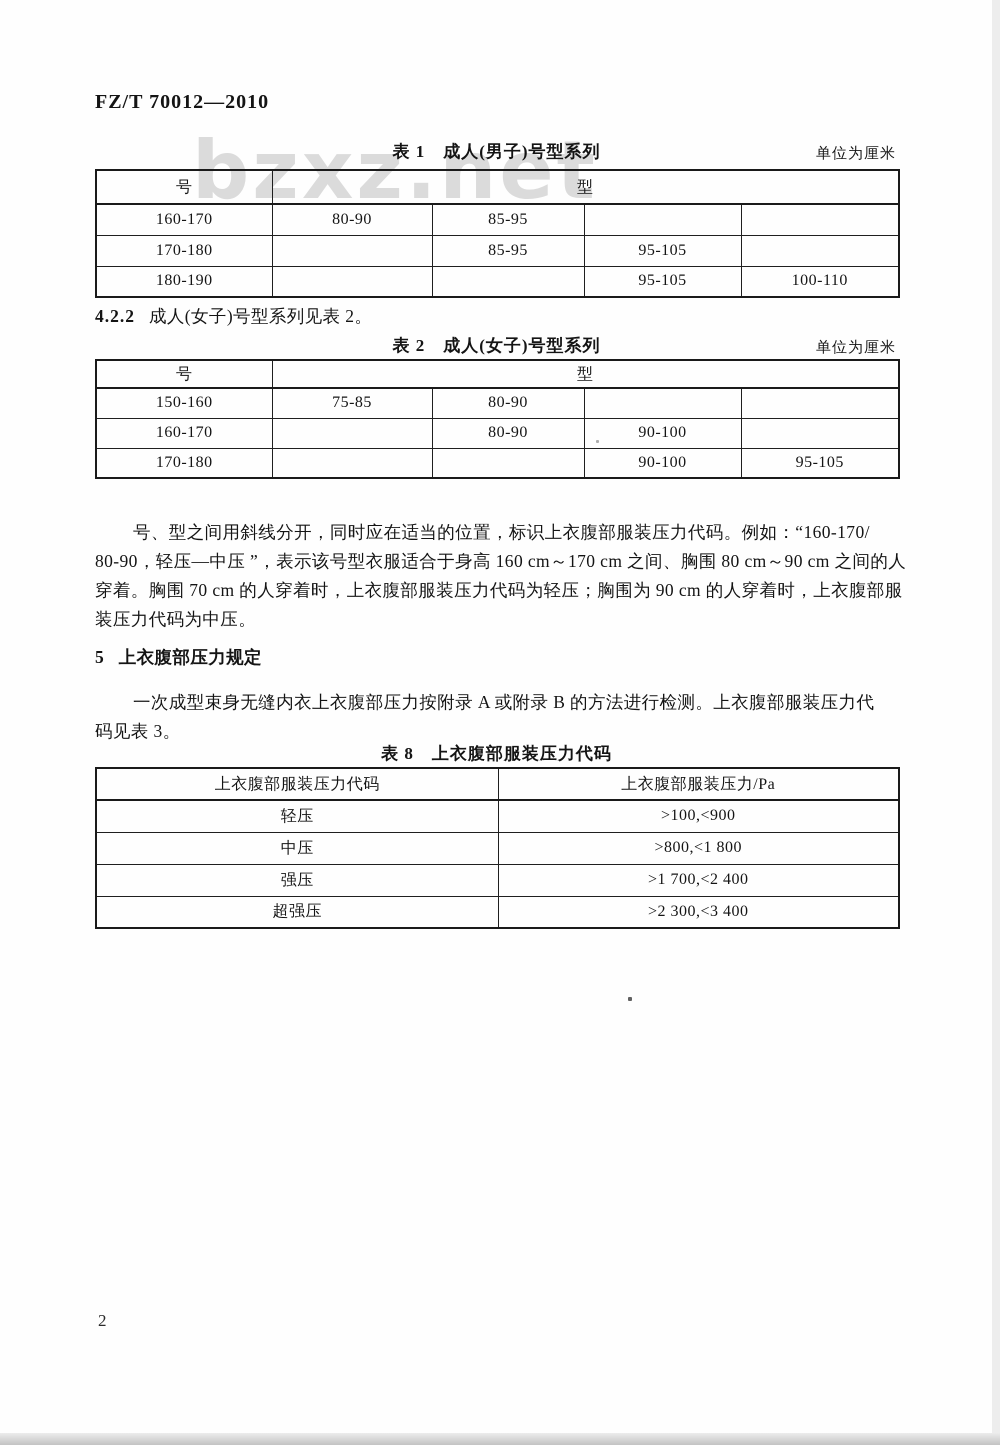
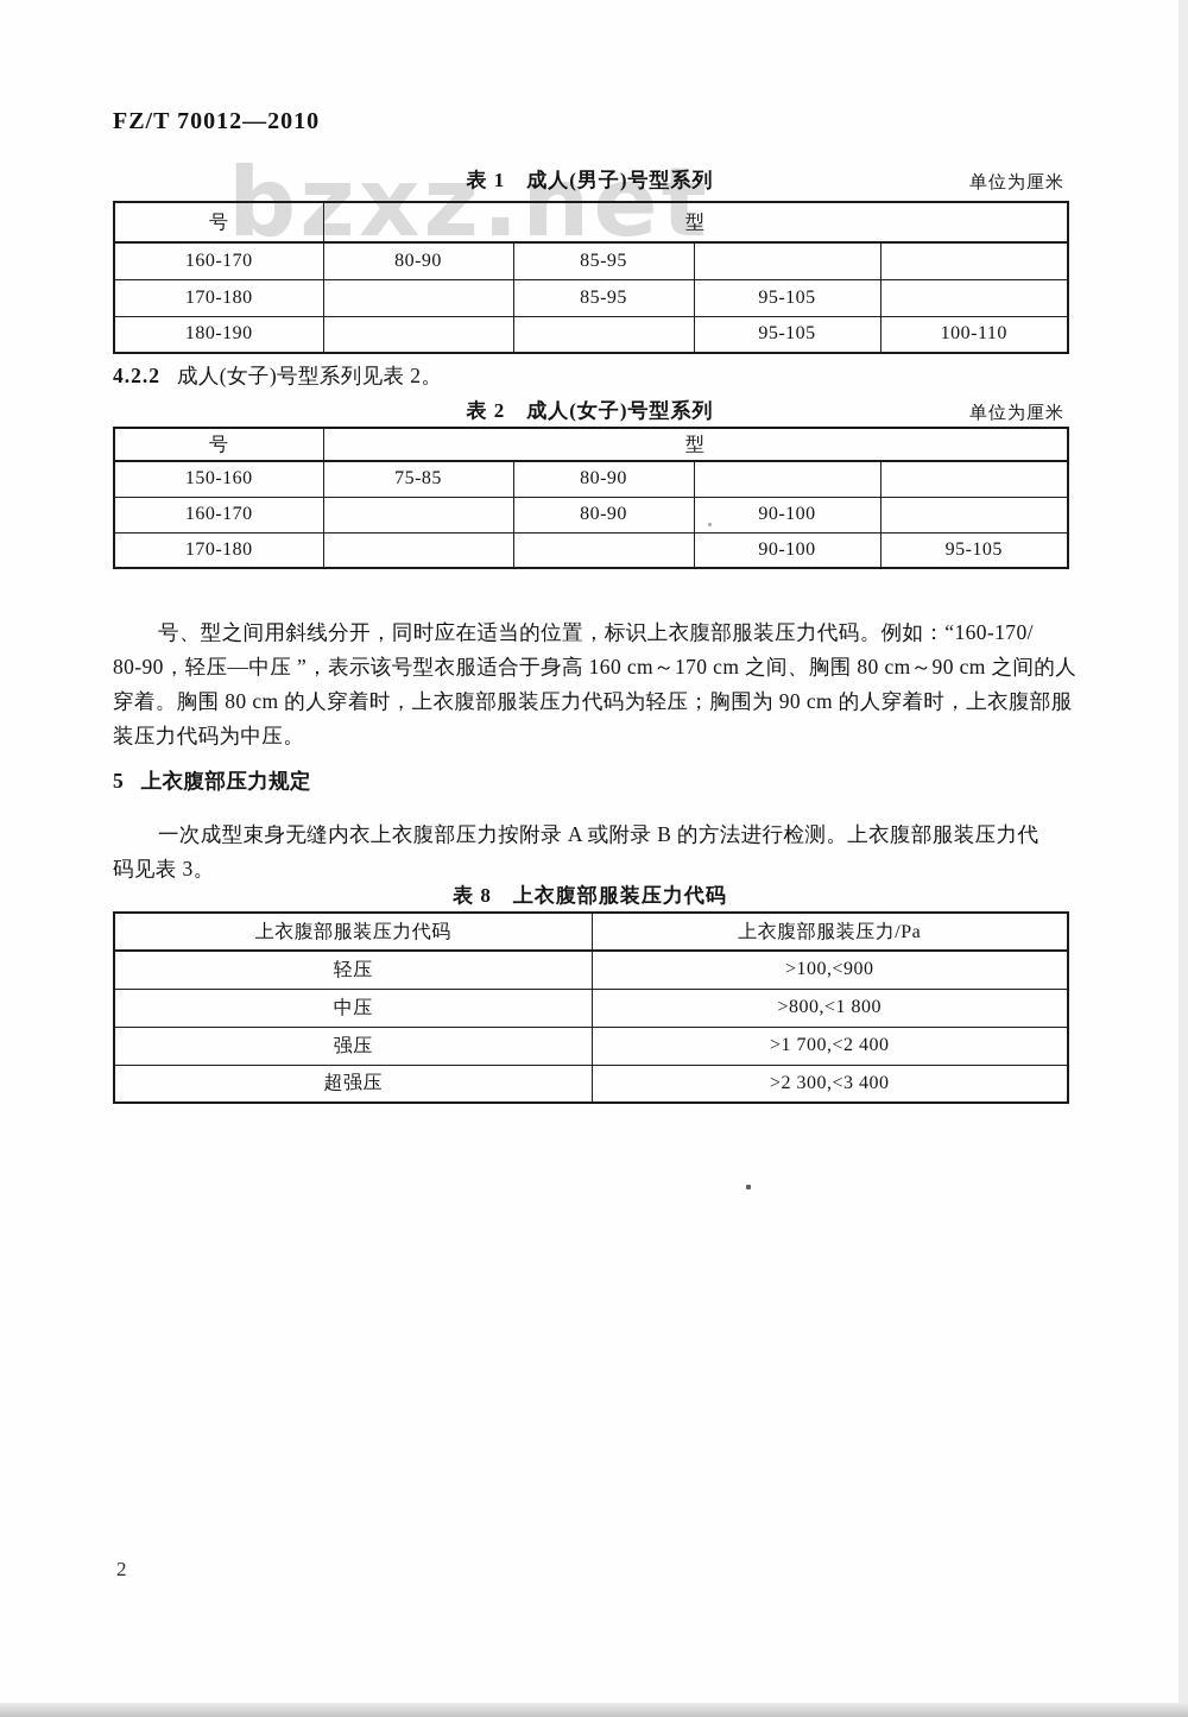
  bzxz.net
  FZ/T 70012—2010
  表 1 成人(男子)号型系列
  单位为厘米
  号	型
  160-170	80-90	85-95
  170-180		85-95	95-105
  180-190			95-105	100-110
  4.2.2 成人(女子)号型系列见表 2。
  表 2 成人(女子)号型系列
  单位为厘米
  号	型
  150-160	75-85	80-90
  160-170		80-90	90-100
  170-180			90-100	95-105
  号、型之间用斜线分开，同时应在适当的位置，标识上衣腹部服装压力代码。例如：“160-170/
  80-90，轻压—中压 ”，表示该号型衣服适合于身高 160 cm～170 cm 之间、胸围 80 cm～90 cm 之间的人
- 穿着。胸围 70 cm 的人穿着时，上衣腹部服装压力代码为轻压；胸围为 90 cm 的人穿着时，上衣腹部服
+ 穿着。胸围 80 cm 的人穿着时，上衣腹部服装压力代码为轻压；胸围为 90 cm 的人穿着时，上衣腹部服
  装压力代码为中压。
  5 上衣腹部压力规定
  一次成型束身无缝内衣上衣腹部压力按附录 A 或附录 B 的方法进行检测。上衣腹部服装压力代
  码见表 3。
  表 8 上衣腹部服装压力代码
  上衣腹部服装压力代码	上衣腹部服装压力/Pa
  轻压	>100,<900
  中压	>800,<1 800
  强压	>1 700,<2 400
  超强压	>2 300,<3 400
  2
